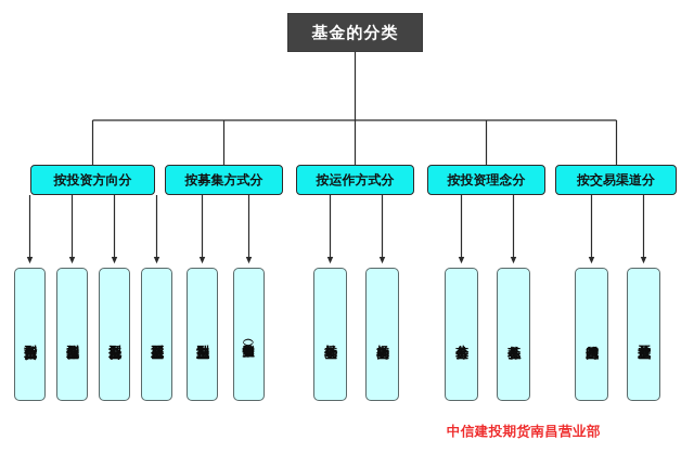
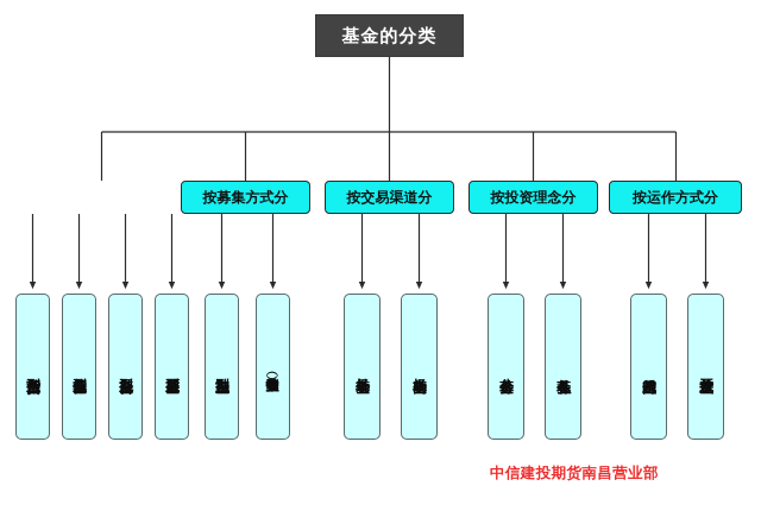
  基金的分类
- 按投资方向分
  按募集方式分
- 按运作方式分
+ 按交易渠道分
  按投资理念分
- 按交易渠道分
+ 按运作方式分
  中信建投期货南昌营业部
